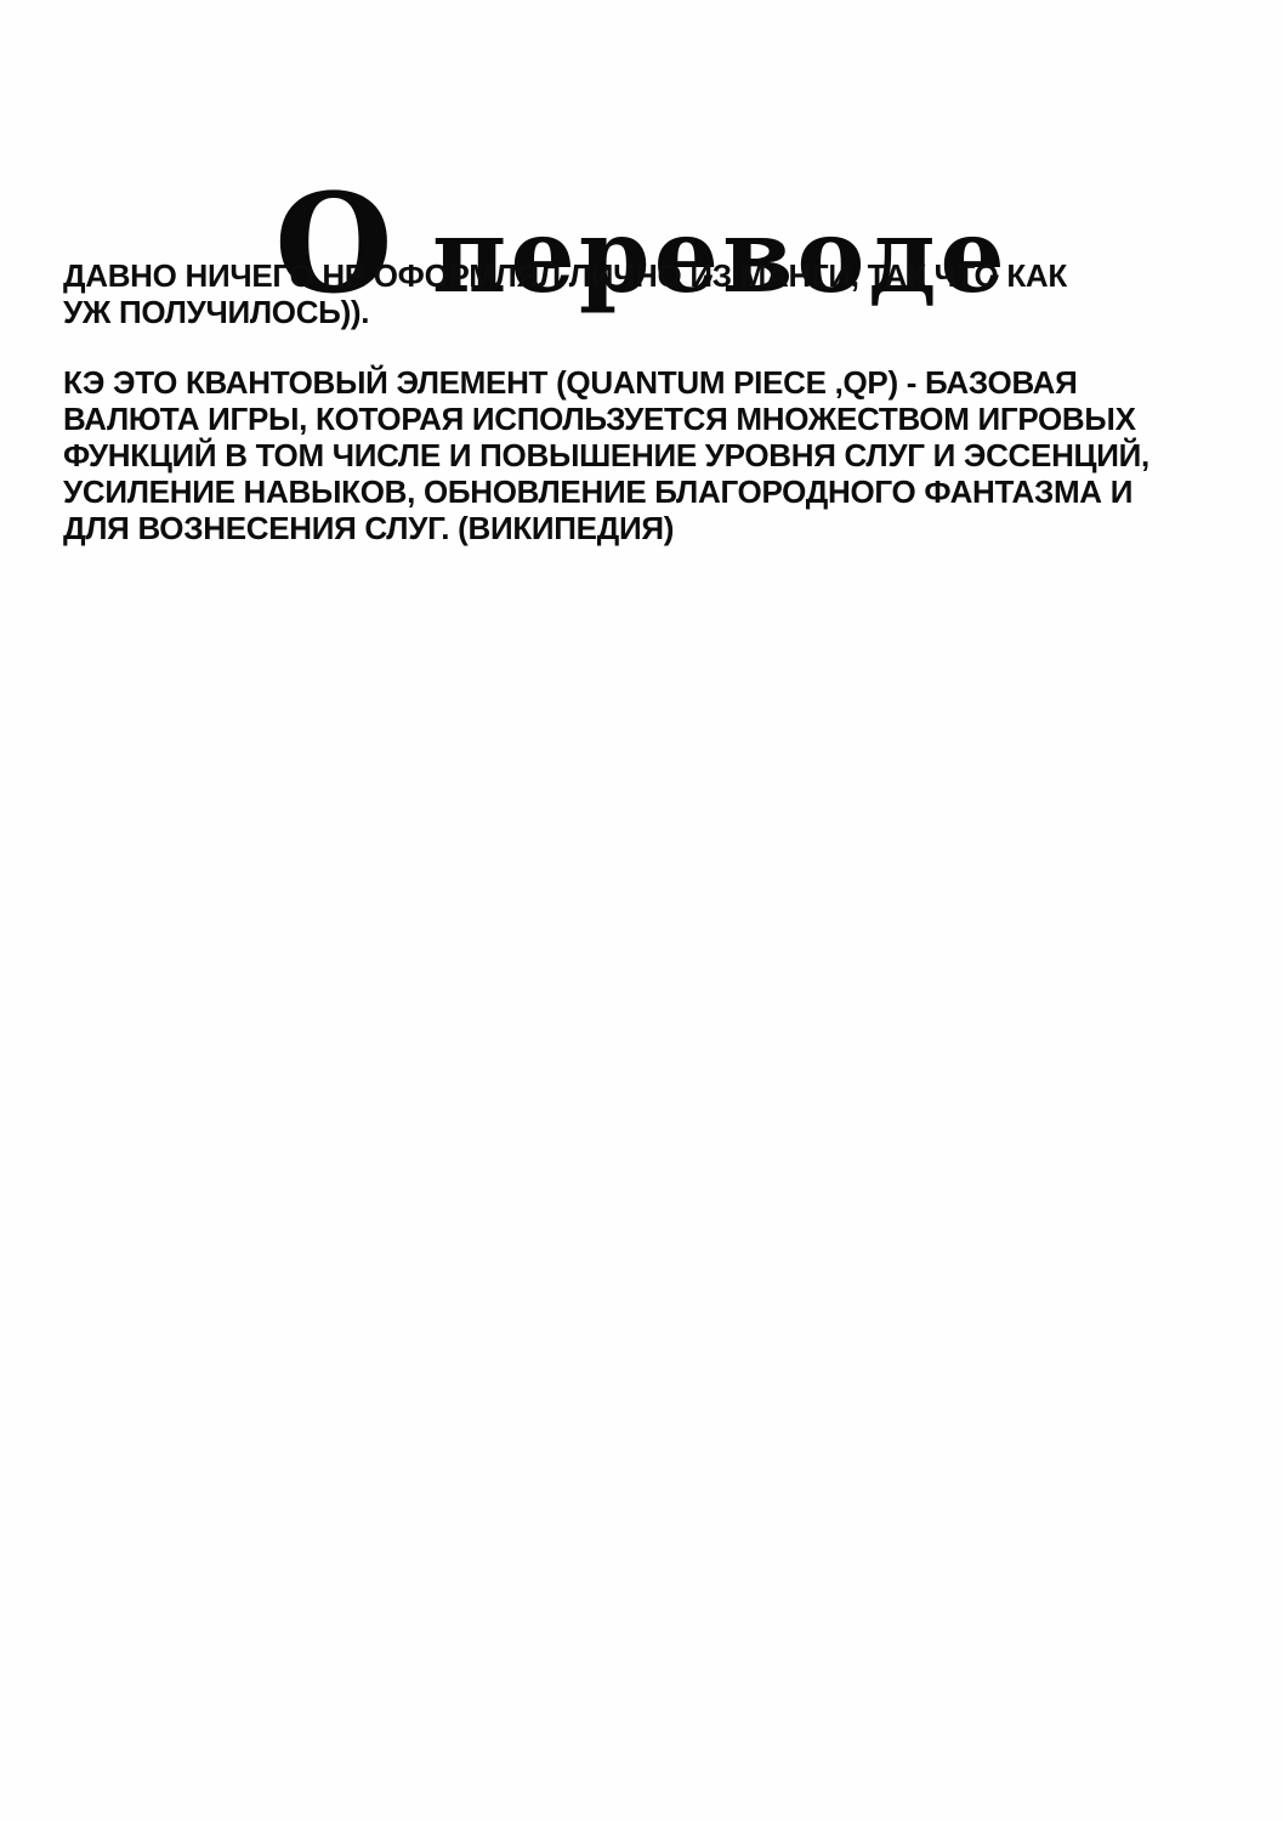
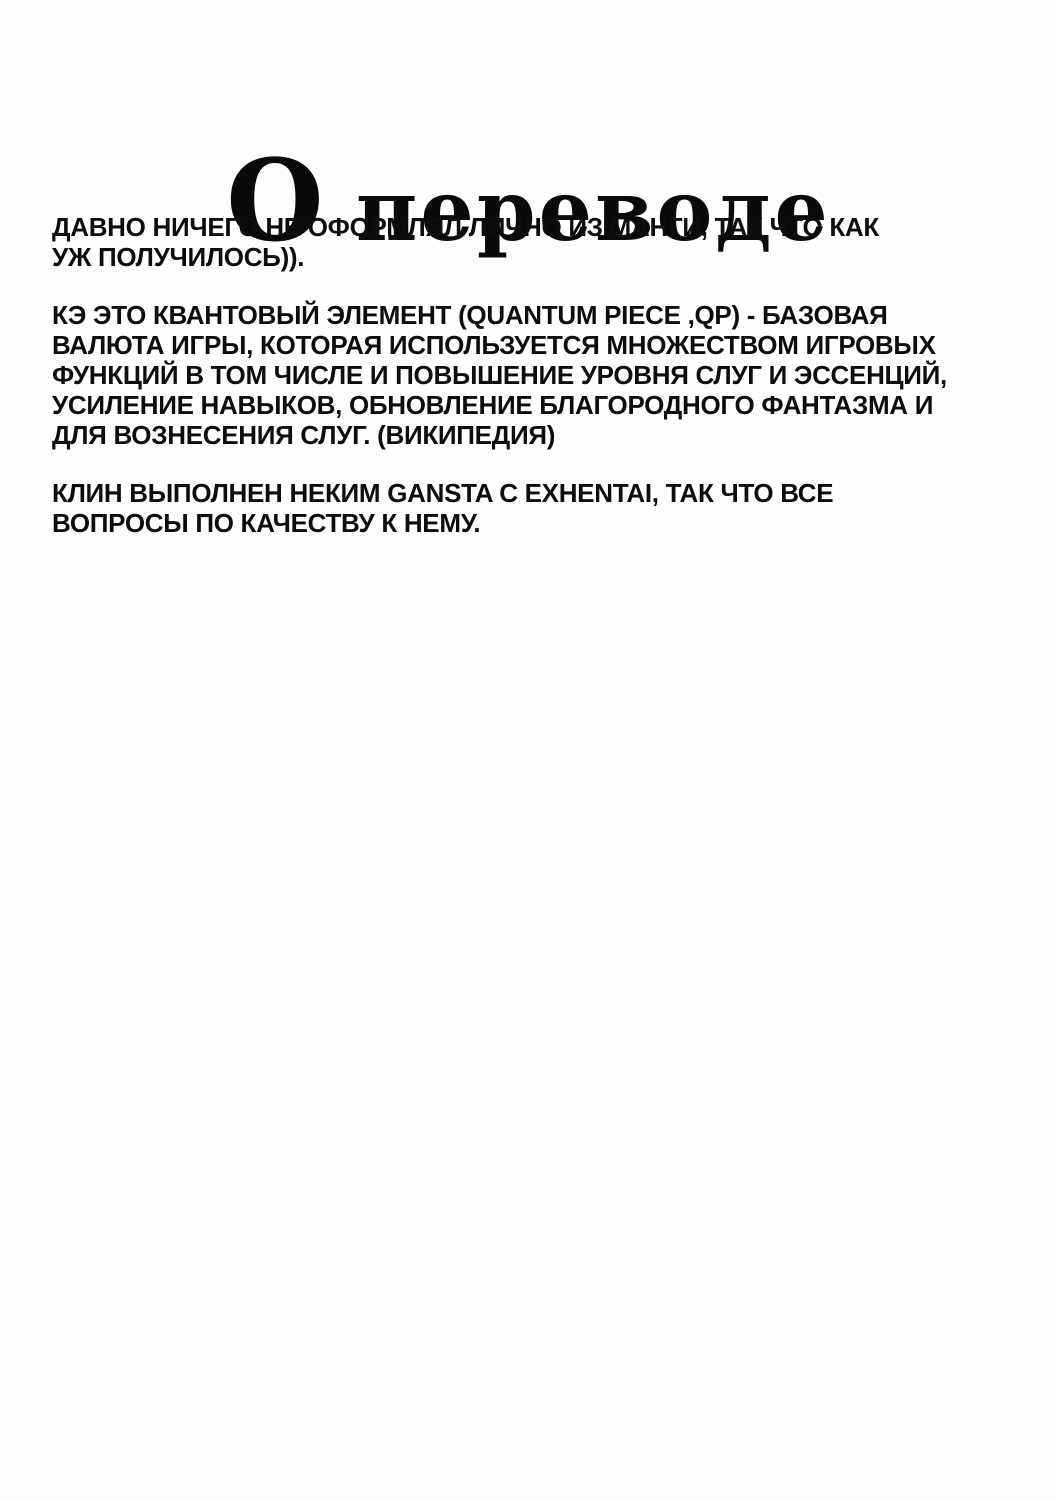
  О переводе
  ДАВНО НИЧЕГО НЕ ОФОРМЛЯЛ ЛИЧНО ИЗ МАНГИ, ТАК ЧТО КАК
  УЖ ПОЛУЧИЛОСЬ)).
  КЭ ЭТО КВАНТОВЫЙ ЭЛЕМЕНТ (QUANTUM PIECE ,QP) - БАЗОВАЯ
  ВАЛЮТА ИГРЫ, КОТОРАЯ ИСПОЛЬЗУЕТСЯ МНОЖЕСТВОМ ИГРОВЫХ
  ФУНКЦИЙ В ТОМ ЧИСЛЕ И ПОВЫШЕНИЕ УРОВНЯ СЛУГ И ЭССЕНЦИЙ,
  УСИЛЕНИЕ НАВЫКОВ, ОБНОВЛЕНИЕ БЛАГОРОДНОГО ФАНТАЗМА И
  ДЛЯ ВОЗНЕСЕНИЯ СЛУГ. (ВИКИПЕДИЯ)
+ КЛИН ВЫПОЛНЕН НЕКИМ GANSTA С EXHENTAI, ТАК ЧТО ВСЕ
+ ВОПРОСЫ ПО КАЧЕСТВУ К НЕМУ.
